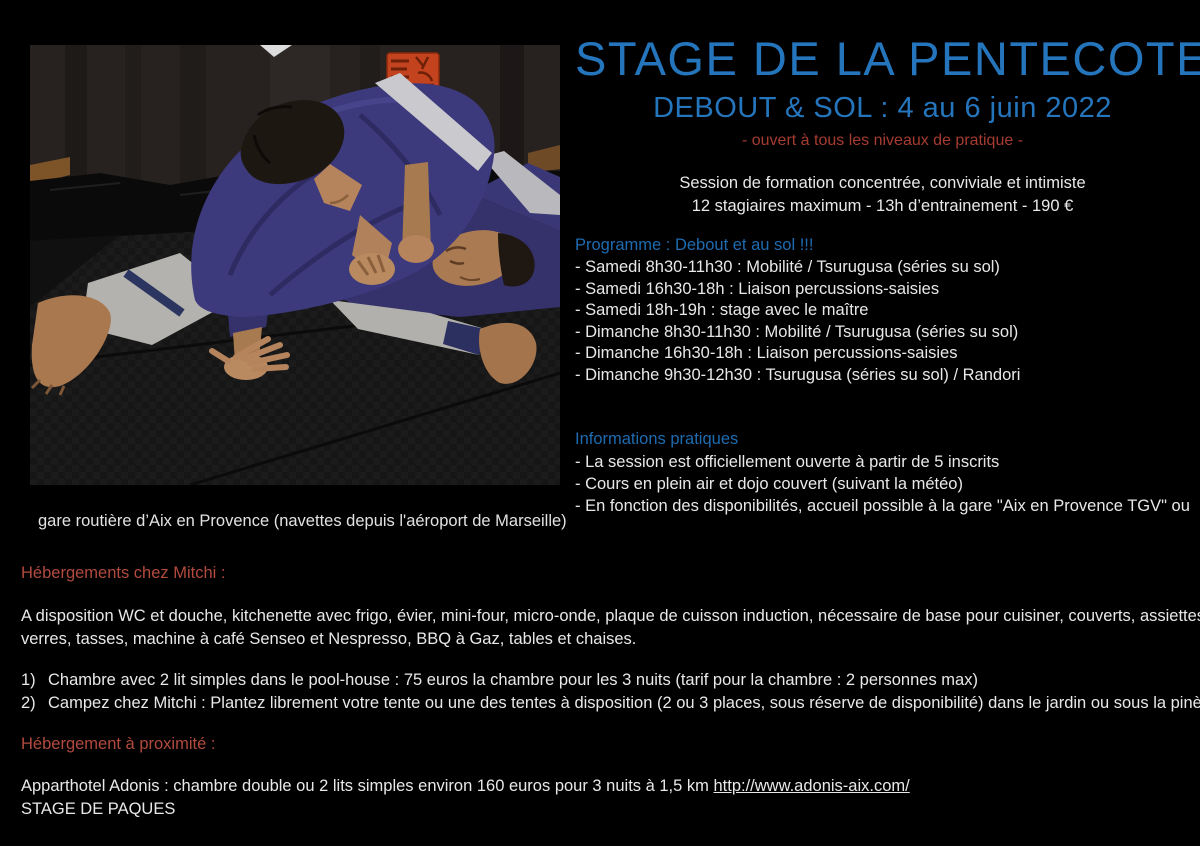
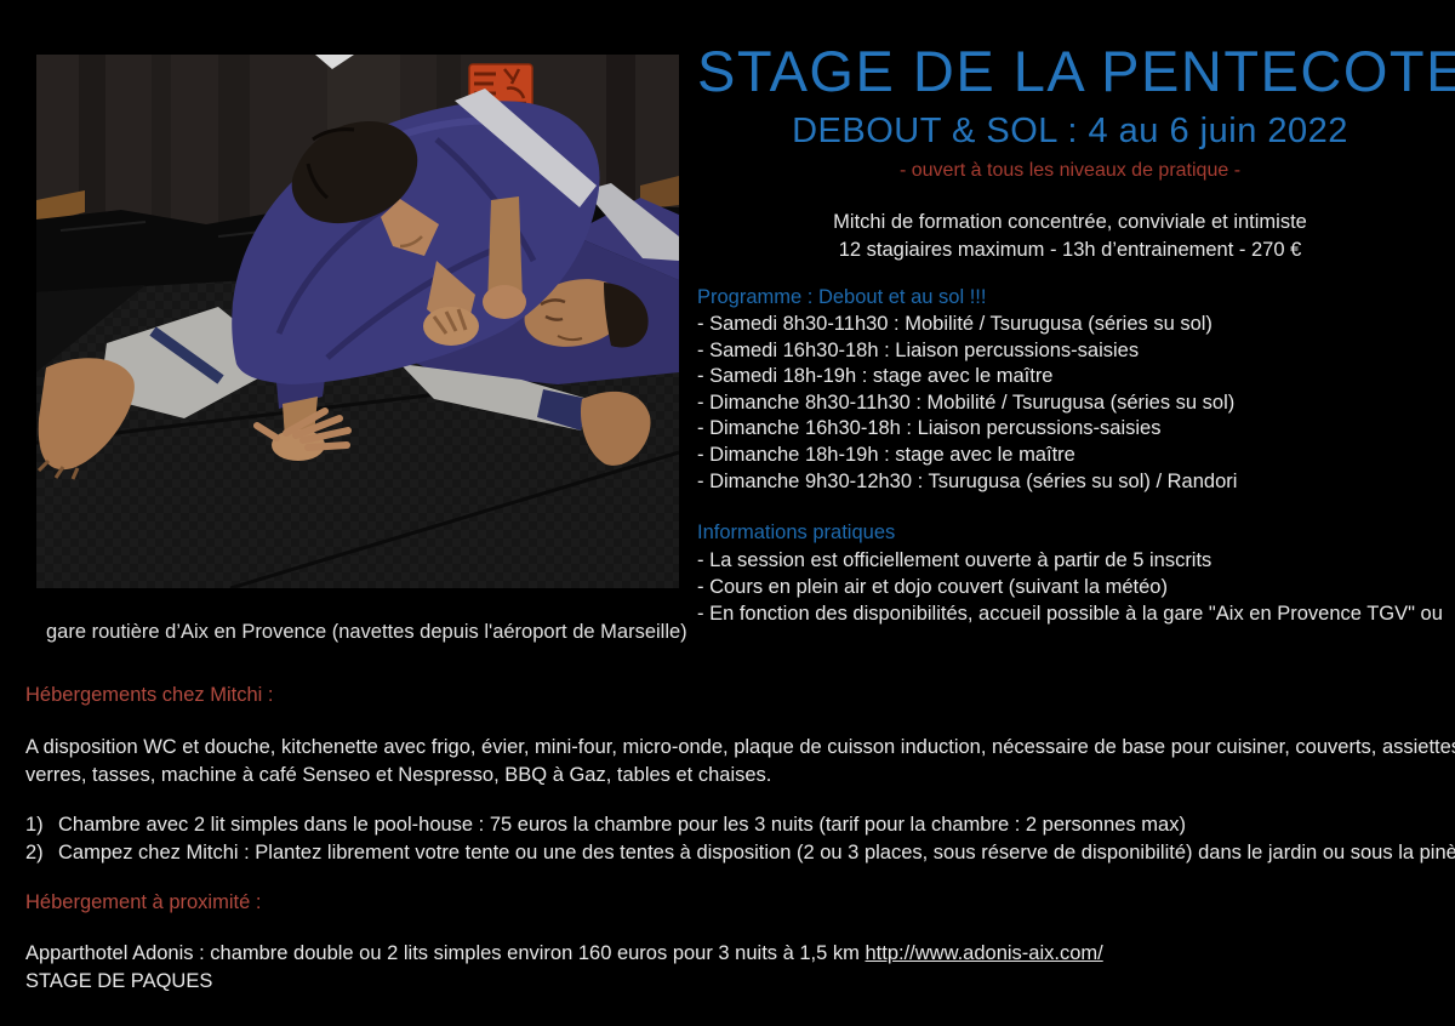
  STAGE DE LA PENTECOTE
  DEBOUT & SOL : 4 au 6 juin 2022
  - ouvert à tous les niveaux de pratique -
- Session de formation concentrée, conviviale et intimiste
+ Mitchi de formation concentrée, conviviale et intimiste
- 12 stagiaires maximum - 13h d’entrainement - 190 €
+ 12 stagiaires maximum - 13h d’entrainement - 270 €
  Programme : Debout et au sol !!!
  - Samedi 8h30-11h30 : Mobilité / Tsurugusa (séries su sol)
  - Samedi 16h30-18h : Liaison percussions-saisies
  - Samedi 18h-19h : stage avec le maître
  - Dimanche 8h30-11h30 : Mobilité / Tsurugusa (séries su sol)
  - Dimanche 16h30-18h : Liaison percussions-saisies
+ - Dimanche 18h-19h : stage avec le maître
  - Dimanche 9h30-12h30 : Tsurugusa (séries su sol) / Randori
  Informations pratiques
  - La session est officiellement ouverte à partir de 5 inscrits
  - Cours en plein air et dojo couvert (suivant la météo)
  - En fonction des disponibilités, accueil possible à la gare "Aix en Provence TGV" ou
  gare routière d’Aix en Provence (navettes depuis l'aéroport de Marseille)
  Hébergements chez Mitchi :
  A disposition WC et douche, kitchenette avec frigo, évier, mini-four, micro-onde, plaque de cuisson induction, nécessaire de base pour cuisiner, couverts, assiette
  verres, tasses, machine à café Senseo et Nespresso, BBQ à Gaz, tables et chaises.
  1) Chambre avec 2 lit simples dans le pool-house : 75 euros la chambre pour les 3 nuits (tarif pour la chambre : 2 personnes max)
  2) Campez chez Mitchi : Plantez librement votre tente ou une des tentes à disposition (2 ou 3 places, sous réserve de disponibilité) dans le jardin ou sous la pinè
  Hébergement à proximité :
  Apparthotel Adonis : chambre double ou 2 lits simples environ 160 euros pour 3 nuits à 1,5 km http://www.adonis-aix.com/
  STAGE DE PAQUES
